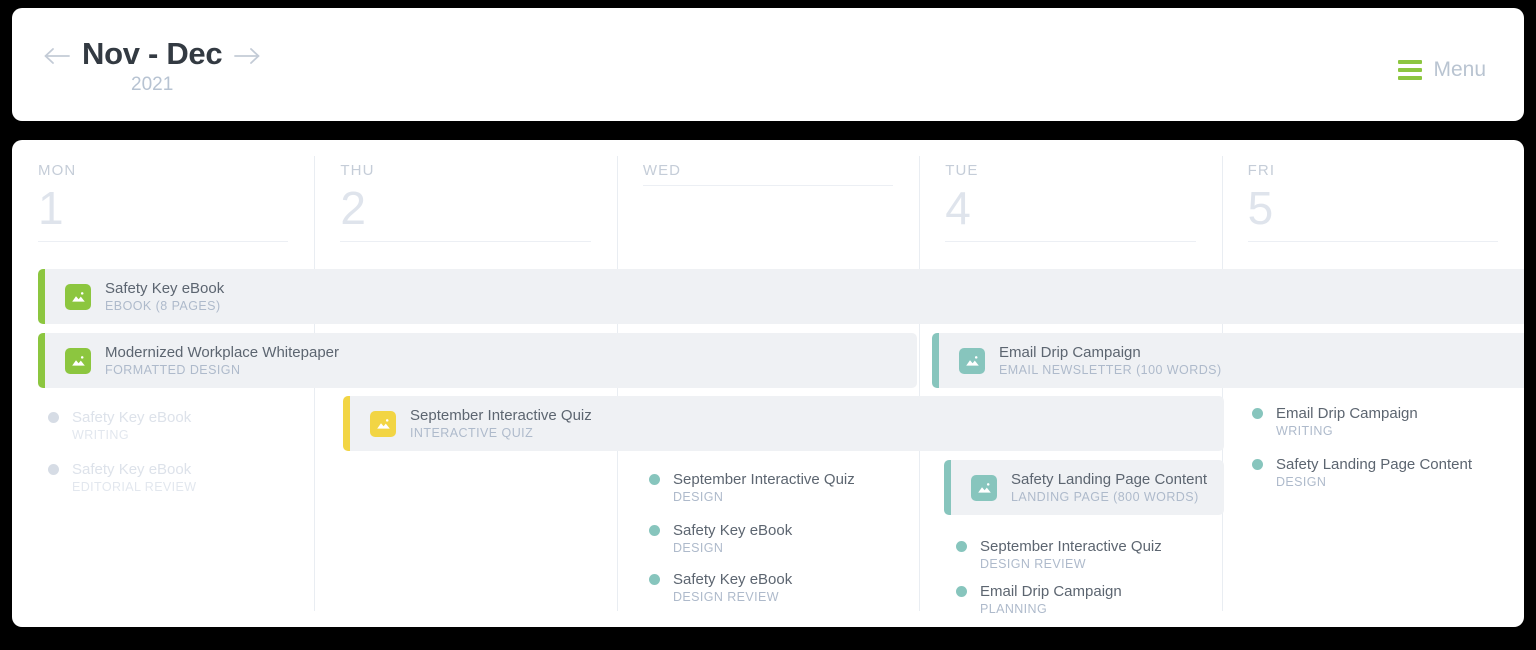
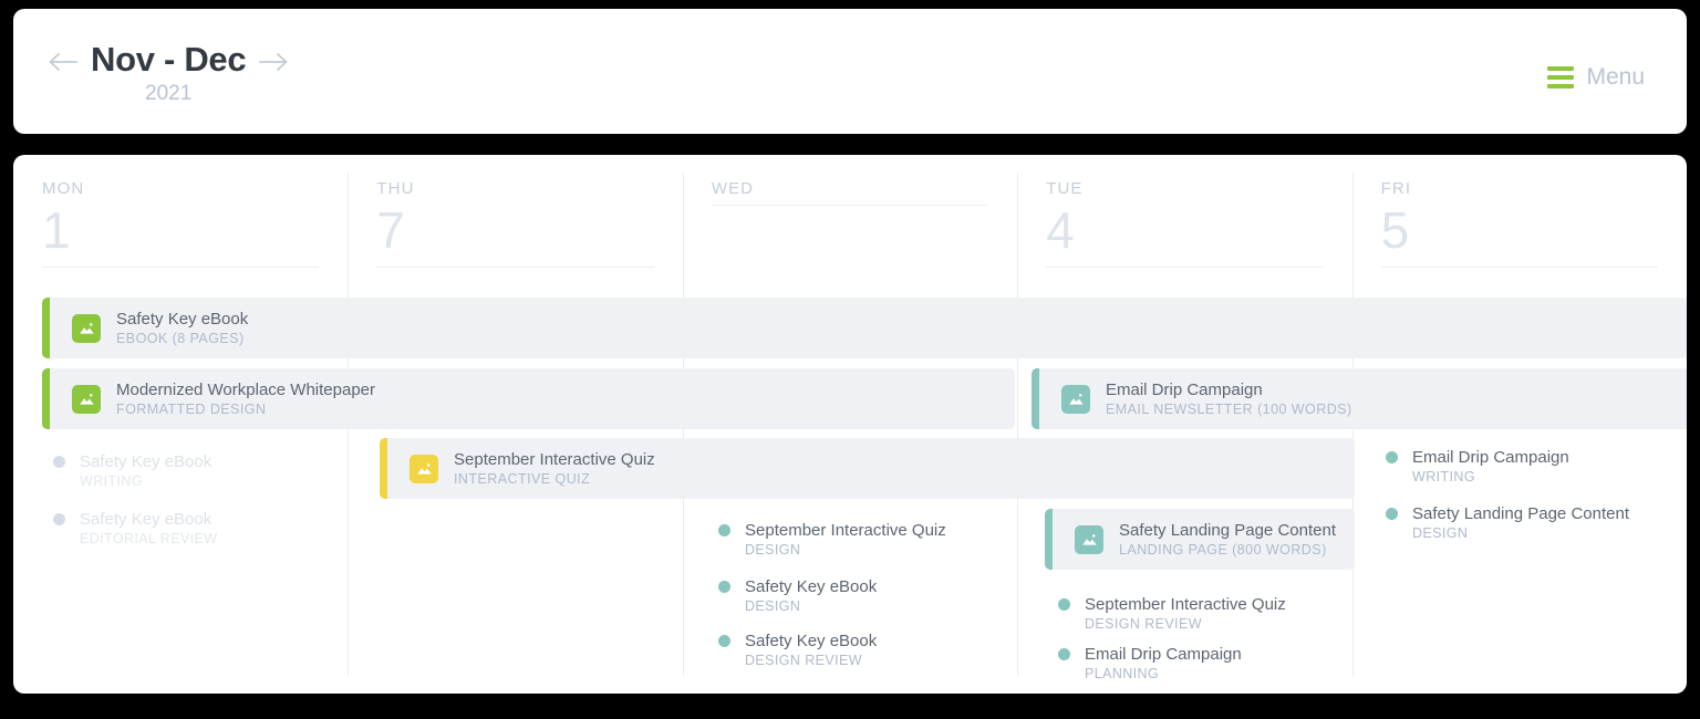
  Nov - Dec
  2021
  Menu
  MON
  1
  THU
- 2
+ 7
  WED
  TUE
  4
  FRI
  5
  Safety Key eBook
  EBOOK (8 PAGES)
  Modernized Workplace Whitepaper
  FORMATTED DESIGN
  Email Drip Campaign
  EMAIL NEWSLETTER (100 WORDS)
  September Interactive Quiz
  INTERACTIVE QUIZ
  Safety Landing Page Content
  LANDING PAGE (800 WORDS)
  Safety Key eBook
  WRITING
  Safety Key eBook
  EDITORIAL REVIEW
  September Interactive Quiz
  DESIGN
  Safety Key eBook
  DESIGN
  Safety Key eBook
  DESIGN REVIEW
  September Interactive Quiz
  DESIGN REVIEW
  Email Drip Campaign
  PLANNING
  Email Drip Campaign
  WRITING
  Safety Landing Page Content
  DESIGN
